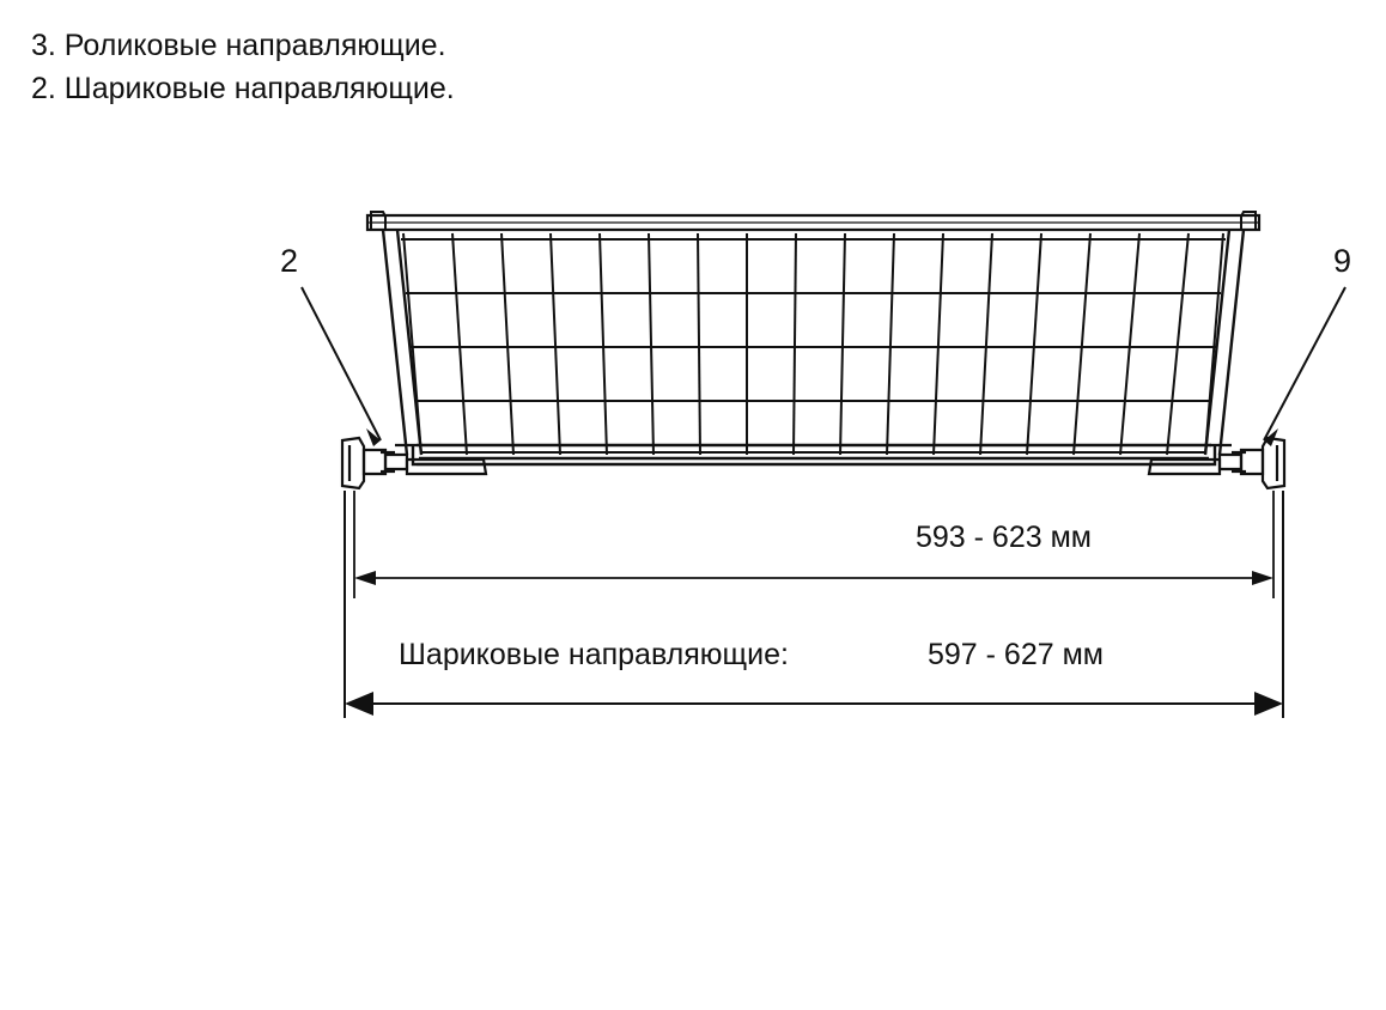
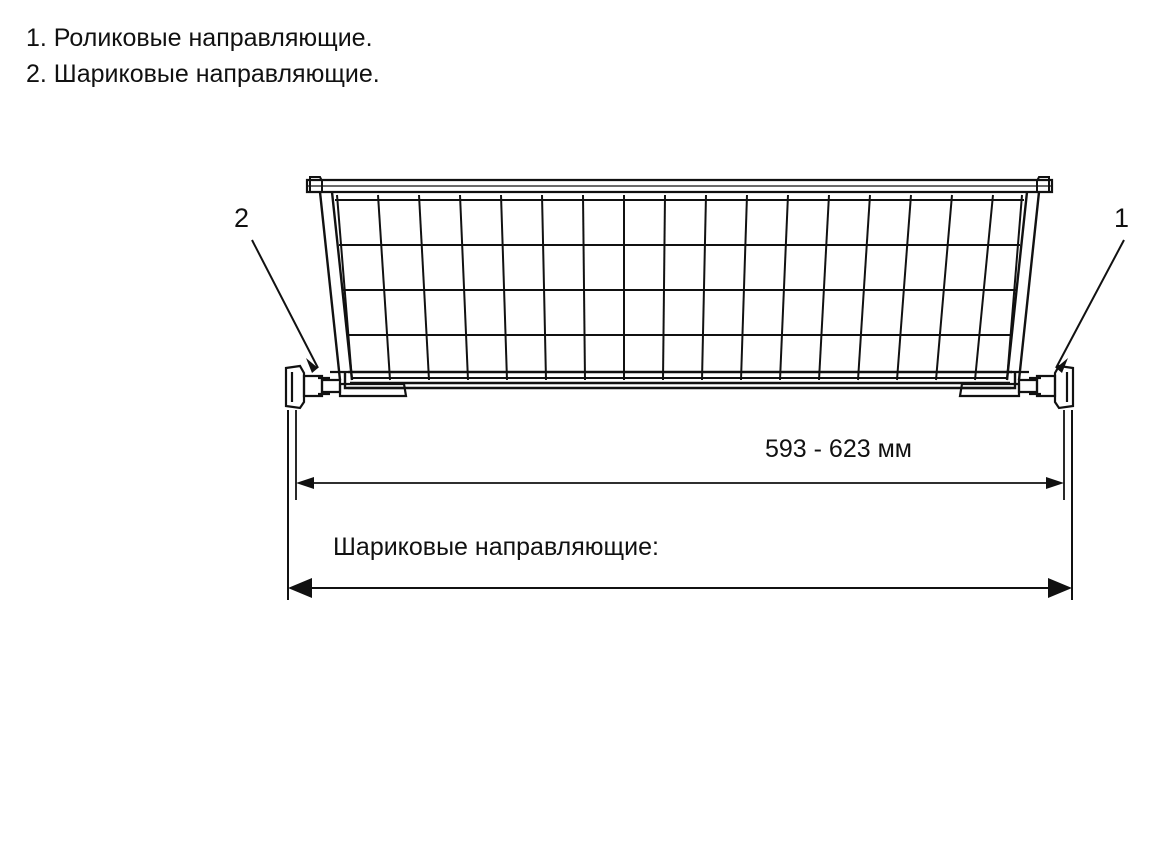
- 3. Роликовые направляющие.
+ 1. Роликовые направляющие.
  2. Шариковые направляющие.
  2
- 9
+ 1
  593 - 623 мм
  Шариковые направляющие:
- 597 - 627 мм
